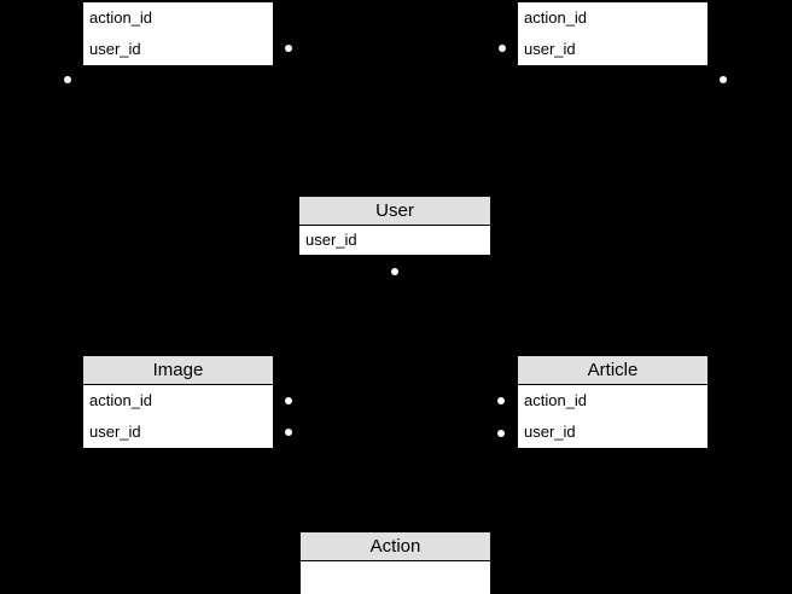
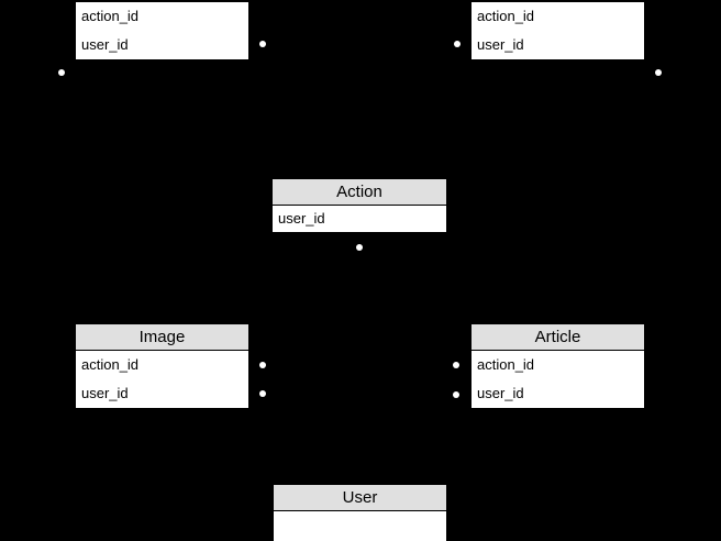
  action_id
  user_id
  action_id
  user_id
- User
+ Action
  user_id
  Image
  action_id
  user_id
  Article
  action_id
  user_id
- Action
+ User
